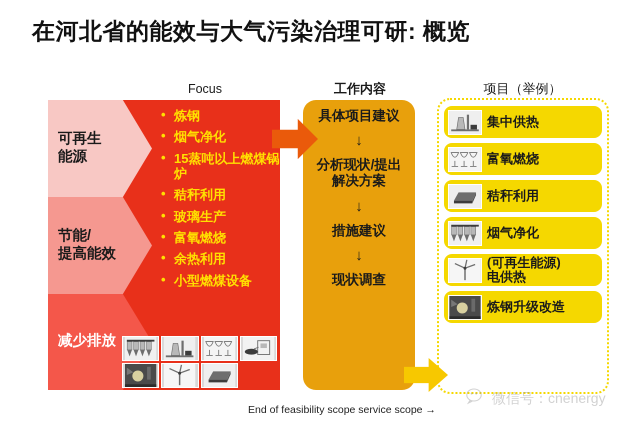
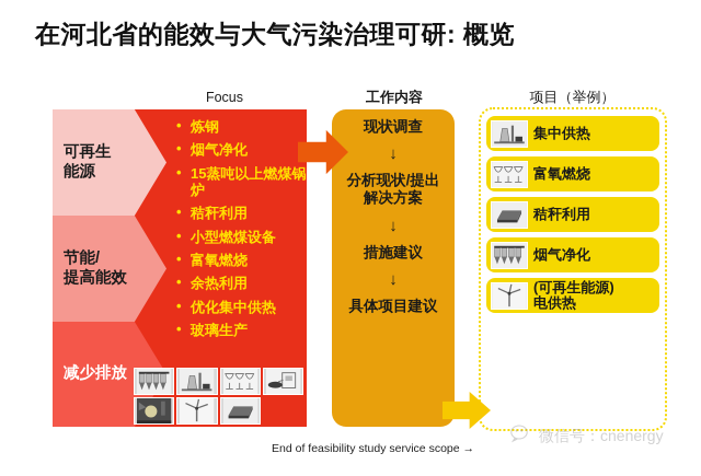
  在河北省的能效与大气污染治理可研: 概览
  Focus
  工作内容
  项目（举例）
  可再生
  能源
  节能/
  提高能效
  减少排放
  炼钢
  烟气净化
  15蒸吨以上燃煤锅炉
  秸秆利用
- 玻璃生产
+ 小型燃煤设备
  富氧燃烧
  余热利用
+ 优化集中供热
- 小型燃煤设备
+ 玻璃生产
- 具体项目建议
+ 现状调查
  ↓
  分析现状/提出
  解决方案
  ↓
  措施建议
  ↓
- 现状调查
+ 具体项目建议
  集中供热
  富氧燃烧
  秸秆利用
  烟气净化
  (可再生能源)
  电供热
- 炼钢升级改造
- End of feasibility scope service scope →
+ End of feasibility study service scope →
  微信号：cnenergy
